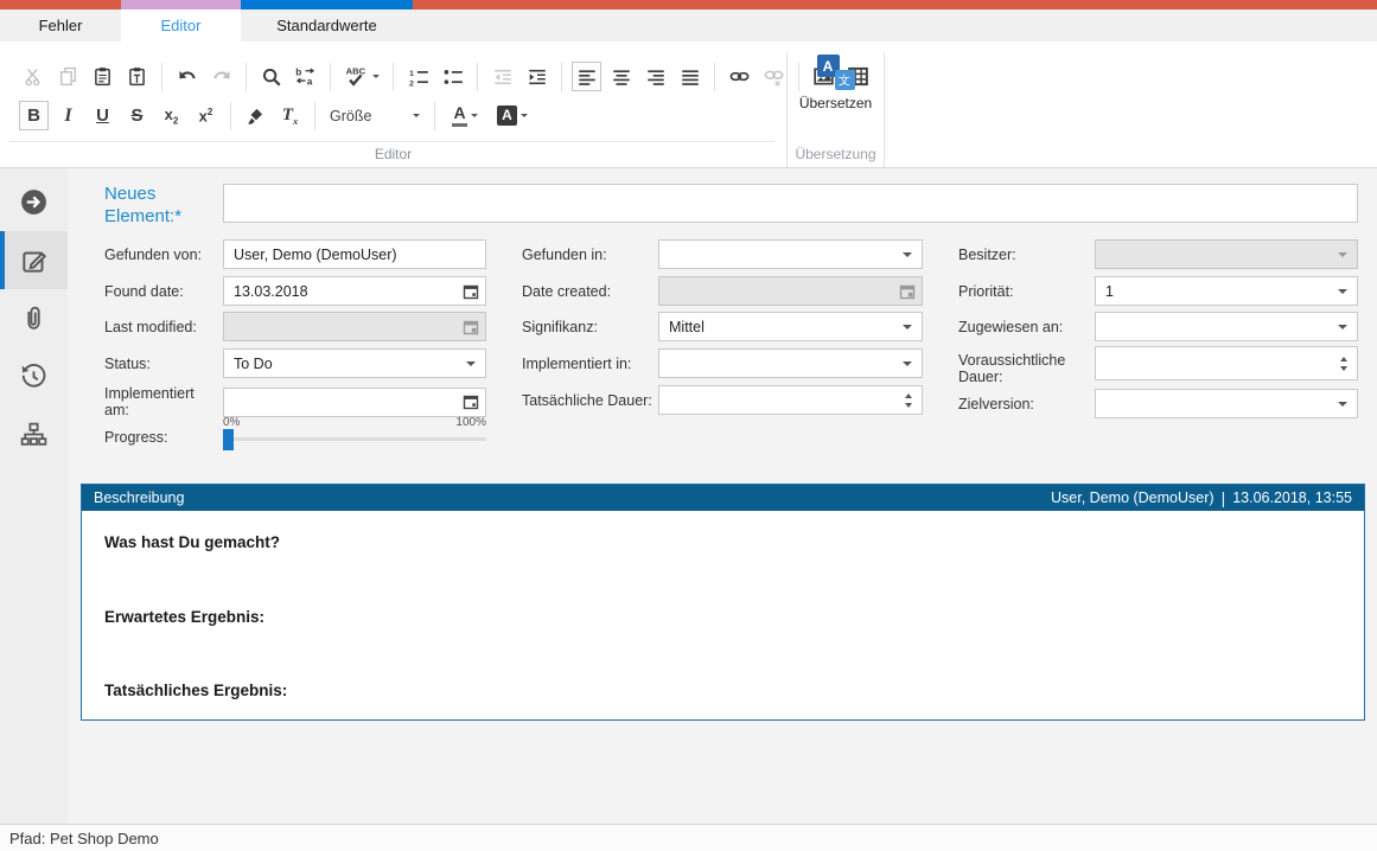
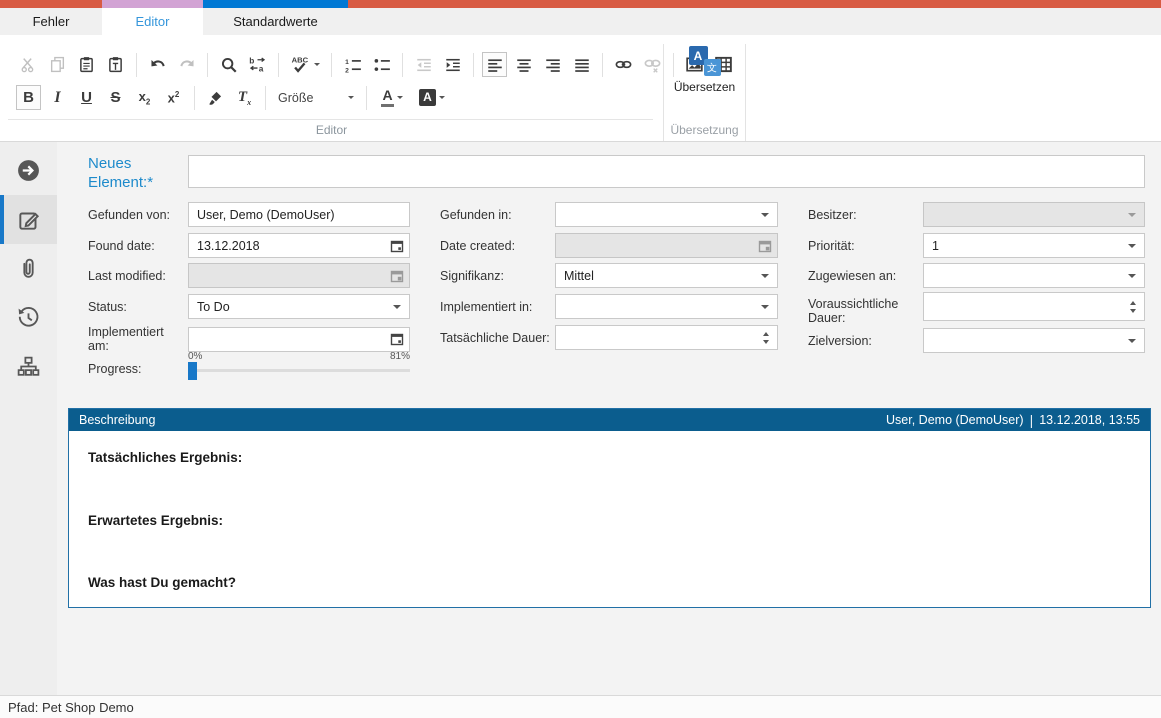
  Fehler
  Editor
  Standardwerte
  b
  a
  ABC
  B
  I
  U
  S
  x2
  x2
  Tx
  Größe
  A
  A
  Editor
  A
  文
  Übersetzen
  Übersetzung
  Neues Element:*
  Gefunden von:
  User, Demo (DemoUser)
  Found date:
- 13.03.2018
+ 13.12.2018
  Last modified:
  Status:
  To Do
  Implementiert am:
  Progress:
  0%
- 100%
+ 81%
  Gefunden in:
  Date created:
  Signifikanz:
  Mittel
  Implementiert in:
  Tatsächliche Dauer:
  Besitzer:
  Priorität:
  1
  Zugewiesen an:
  Voraussichtliche Dauer:
  Zielversion:
  Beschreibung
  User, Demo (DemoUser)
  |
- 13.06.2018, 13:55
+ 13.12.2018, 13:55
- Was hast Du gemacht?
+ Tatsächliches Ergebnis:
  Erwartetes Ergebnis:
- Tatsächliches Ergebnis:
+ Was hast Du gemacht?
  Pfad: Pet Shop Demo
